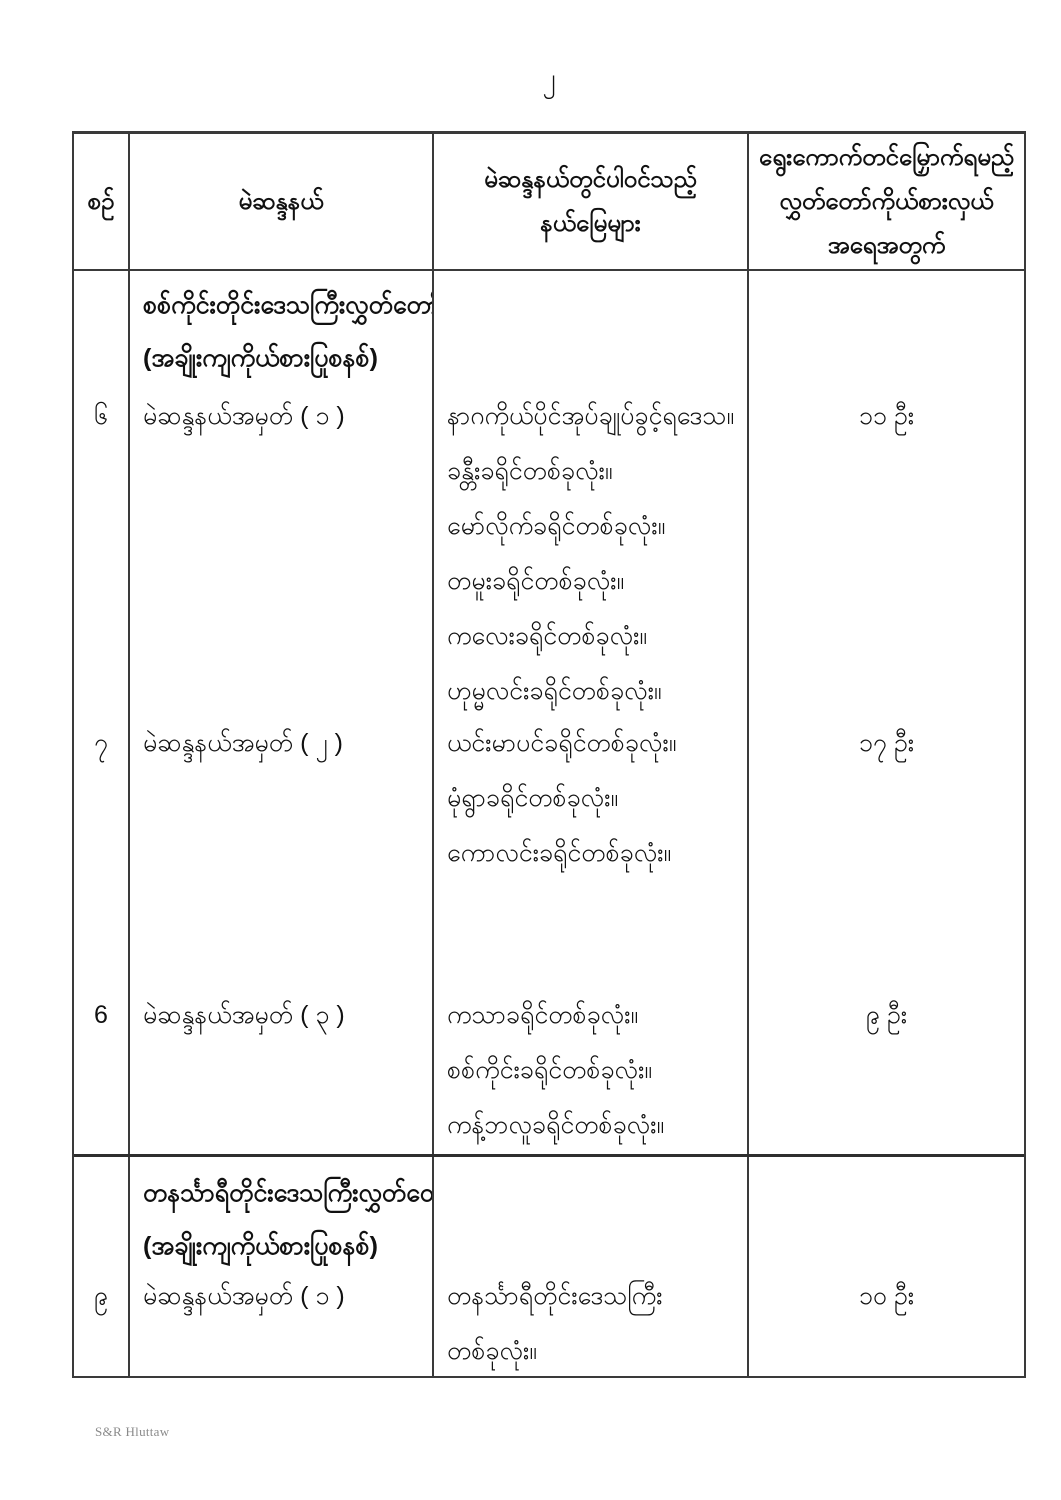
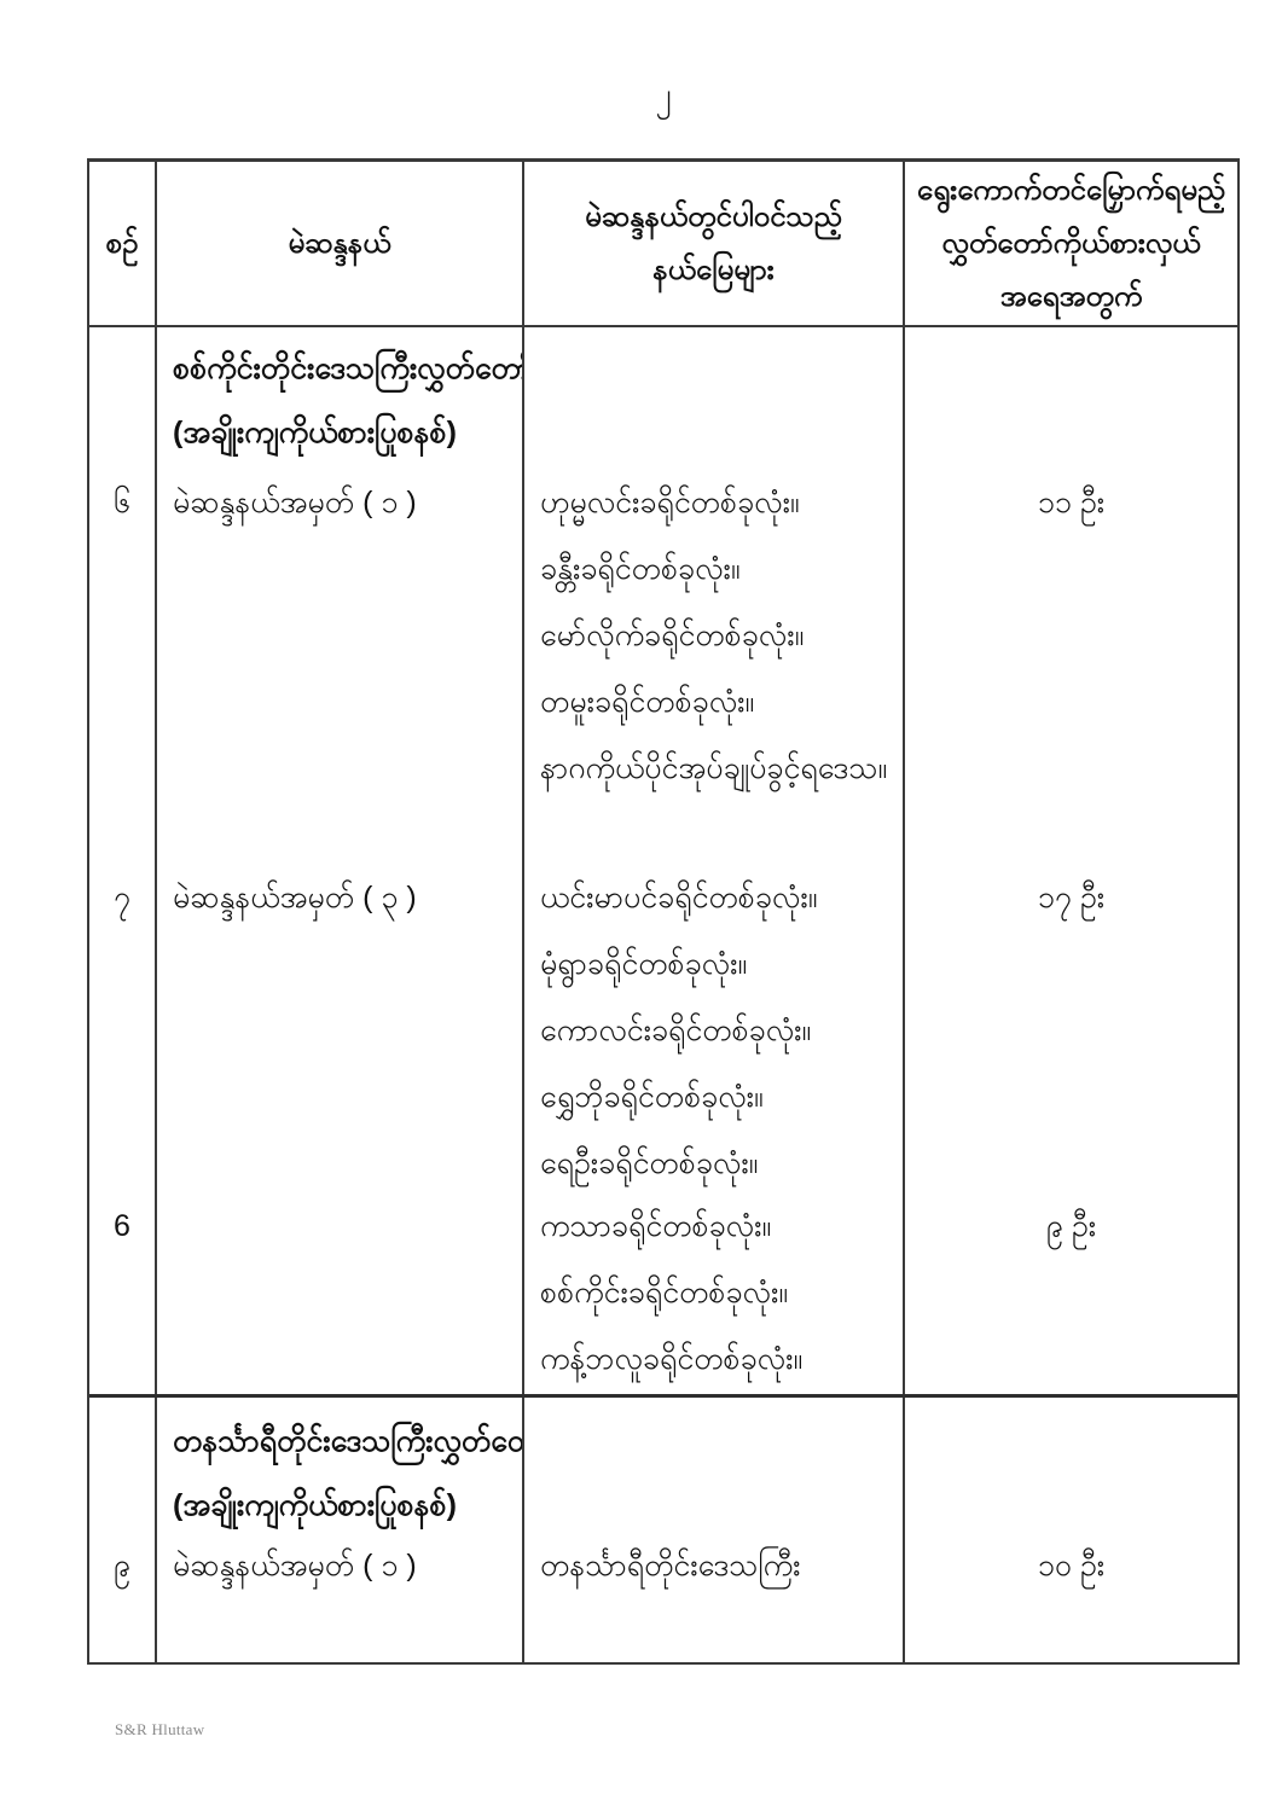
  ၂
  စဉ်
  မဲဆန္ဒနယ်
  မဲဆန္ဒနယ်တွင်ပါဝင်သည့်
  နယ်မြေများ
  ရွေးကောက်တင်မြှောက်ရမည့်
  လွှတ်တော်ကိုယ်စားလှယ်
  အရေအတွက်
  ၆
  ၇
  6
  စစ်ကိုင်းတိုင်းဒေသကြီးလွှတ်တော်
  (အချိုးကျကိုယ်စားပြုစနစ်)
  မဲဆန္ဒနယ်အမှတ် ( ၁ )
- မဲဆန္ဒနယ်အမှတ် ( ၂ )
  မဲဆန္ဒနယ်အမှတ် ( ၃ )
- နာဂကိုယ်ပိုင်အုပ်ချုပ်ခွင့်ရဒေသ။
+ ဟုမ္မလင်းခရိုင်တစ်ခုလုံး။
  ခန္တီးခရိုင်တစ်ခုလုံး။
  မော်လိုက်ခရိုင်တစ်ခုလုံး။
  တမူးခရိုင်တစ်ခုလုံး။
- ကလေးခရိုင်တစ်ခုလုံး။
- ဟုမ္မလင်းခရိုင်တစ်ခုလုံး။
+ နာဂကိုယ်ပိုင်အုပ်ချုပ်ခွင့်ရဒေသ။
  ယင်းမာပင်ခရိုင်တစ်ခုလုံး။
  မုံရွာခရိုင်တစ်ခုလုံး။
  ကောလင်းခရိုင်တစ်ခုလုံး။
+ ရွှေဘိုခရိုင်တစ်ခုလုံး။
+ ရေဦးခရိုင်တစ်ခုလုံး။
  ကသာခရိုင်တစ်ခုလုံး။
  စစ်ကိုင်းခရိုင်တစ်ခုလုံး။
  ကန့်ဘလူခရိုင်တစ်ခုလုံး။
  ၁၁ ဦး
  ၁၇ ဦး
  ၉ ဦး
  ၉
  တနင်္သာရီတိုင်းဒေသကြီးလွှတ်တေ
  (အချိုးကျကိုယ်စားပြုစနစ်)
  မဲဆန္ဒနယ်အမှတ် ( ၁ )
  တနင်္သာရီတိုင်းဒေသကြီး
- တစ်ခုလုံး။
  ၁၀ ဦး
  S&R Hluttaw
